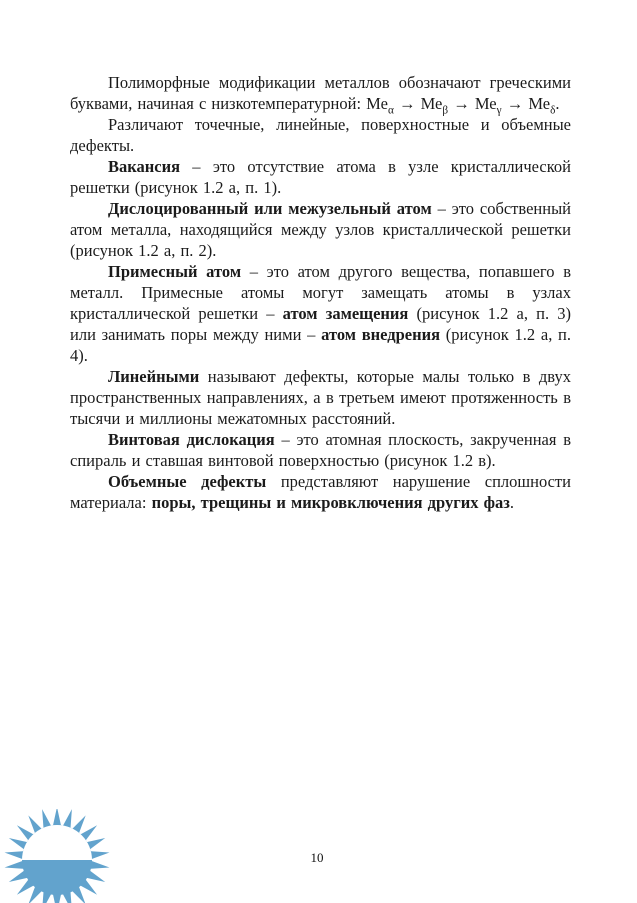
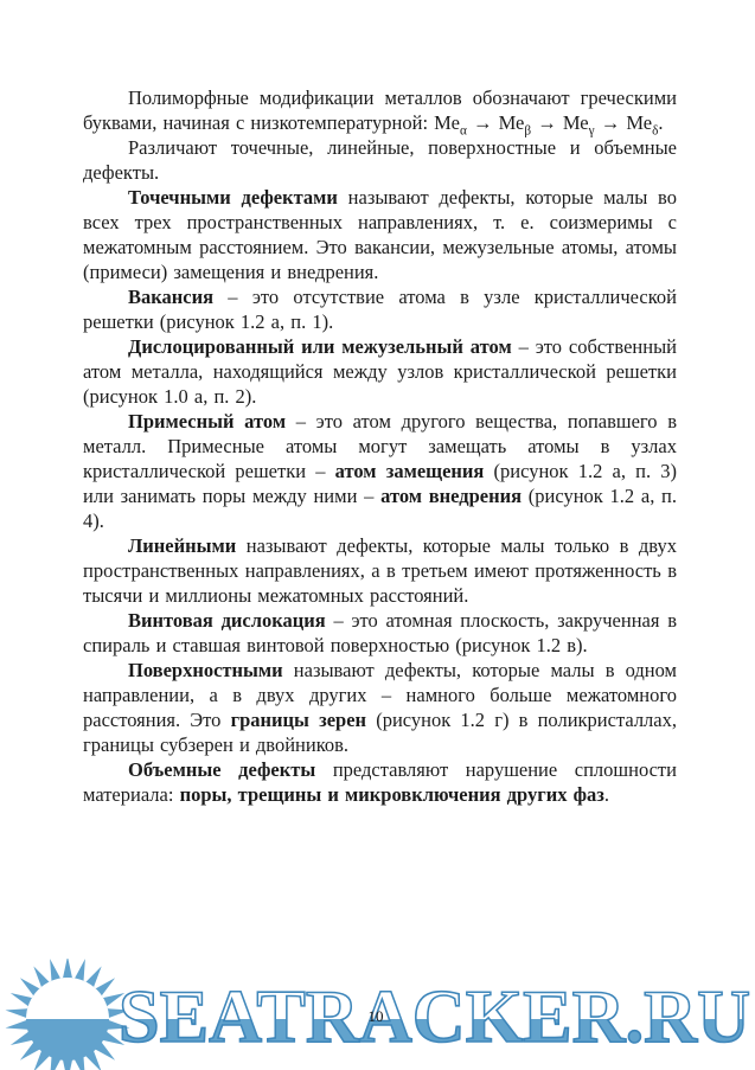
  Полиморфные модификации металлов обозначают греческими буквами, начиная с низкотемпературной: Меα → Меβ → Меγ → Меδ.
  Различают точечные, линейные, поверхностные и объемные дефекты.
+ Точечными дефектами называют дефекты, которые малы во всех трех пространственных направлениях, т. е. соизмеримы с межатомным расстоянием. Это вакансии, межузельные атомы, атомы (примеси) замещения и внедрения.
  Вакансия – это отсутствие атома в узле кристаллической решетки (рисунок 1.2 а, п. 1).
- Дислоцированный или межузельный атом – это собственный атом металла, находящийся между узлов кристаллической решетки (рисунок 1.2 а, п. 2).
+ Дислоцированный или межузельный атом – это собственный атом металла, находящийся между узлов кристаллической решетки (рисунок 1.0 а, п. 2).
  Примесный атом – это атом другого вещества, попавшего в металл. Примесные атомы могут замещать атомы в узлах кристаллической решетки – атом замещения (рисунок 1.2 а, п. 3) или занимать поры между ними – атом внедрения (рисунок 1.2 а, п. 4).
  Линейными называют дефекты, которые малы только в двух пространственных направлениях, а в третьем имеют протяженность в тысячи и миллионы межатомных расстояний.
  Винтовая дислокация – это атомная плоскость, закрученная в спираль и ставшая винтовой поверхностью (рисунок 1.2 в).
+ Поверхностными называют дефекты, которые малы в одном направлении, а в двух других – намного больше межатомного расстояния. Это границы зерен (рисунок 1.2 г) в поликристаллах, границы субзерен и двойников.
  Объемные дефекты представляют нарушение сплошности материала: поры, трещины и микровключения других фаз.
  10
+ SEATRACKER.RU
